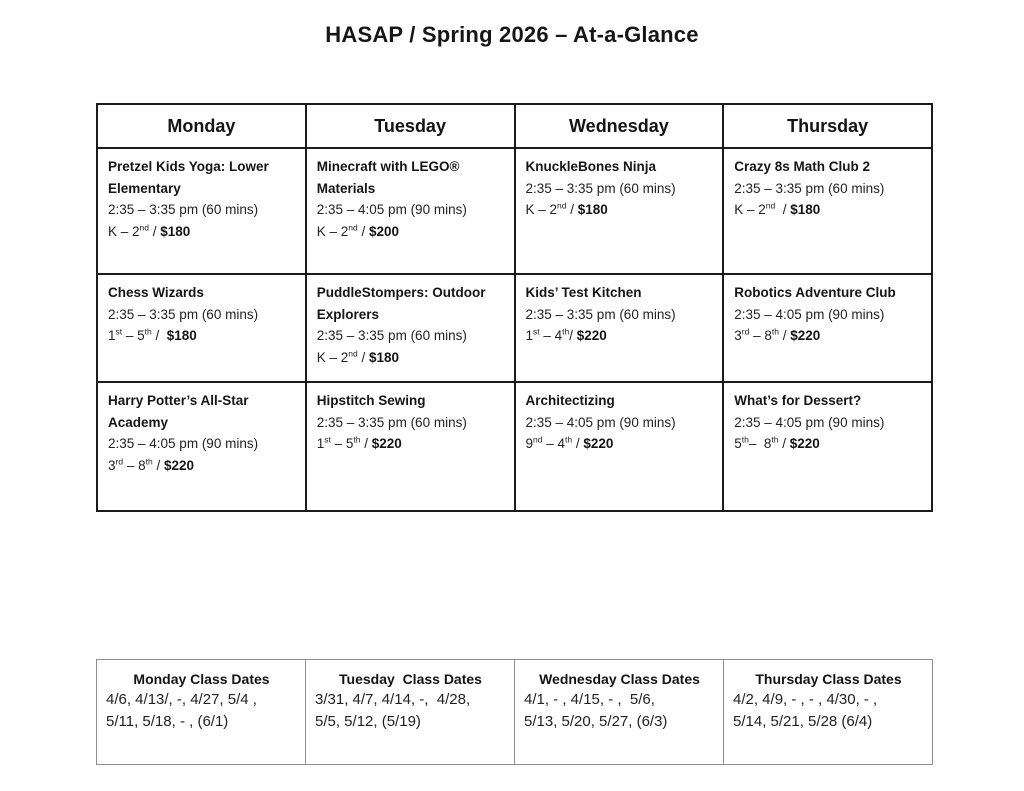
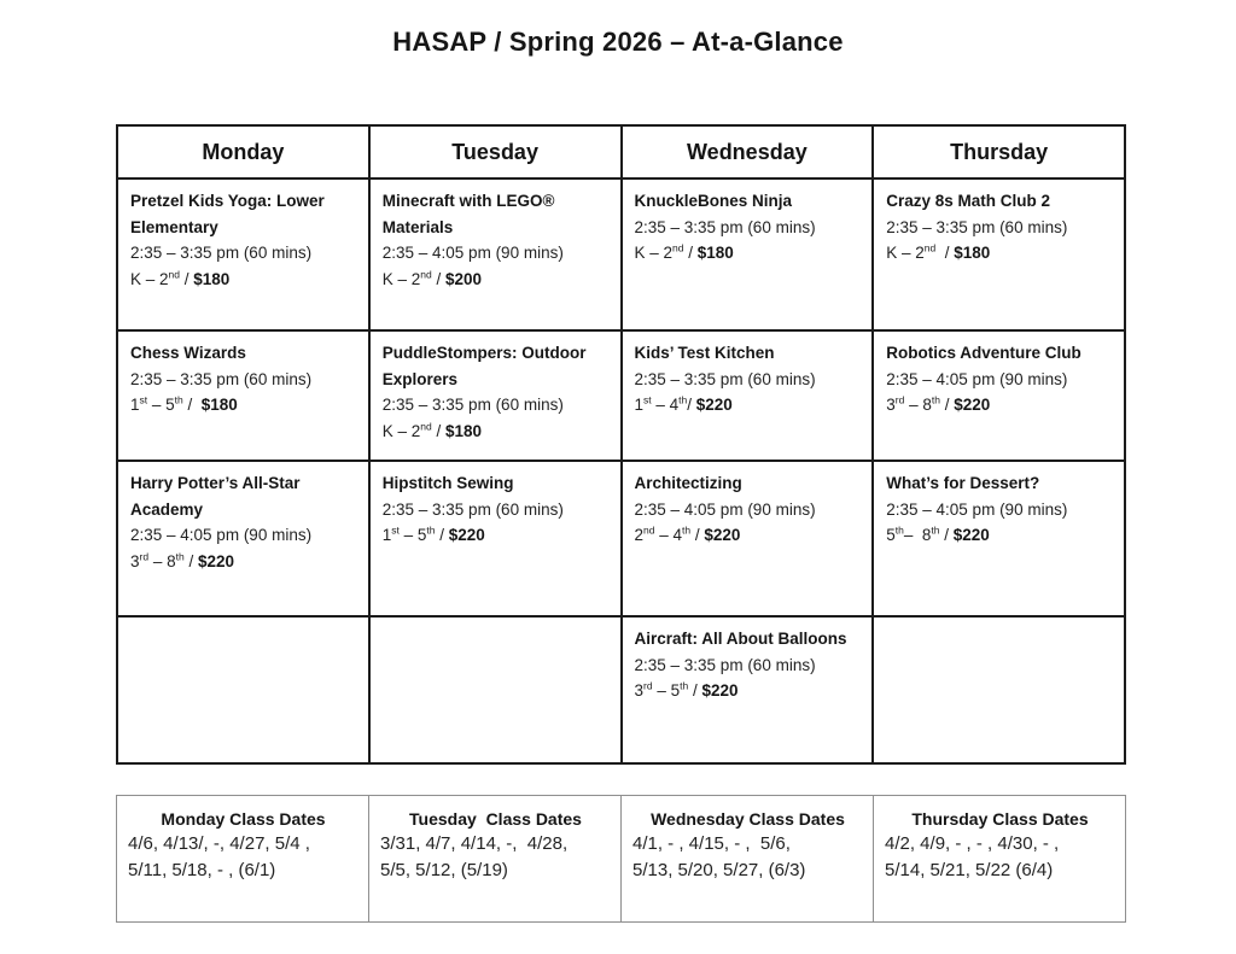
  HASAP / Spring 2026 – At-a-Glance
  Monday	Tuesday	Wednesday	Thursday
  Pretzel Kids Yoga: Lower Elementary 2:35 – 3:35 pm (60 mins) K – 2nd / $180	Minecraft with LEGO® Materials 2:35 – 4:05 pm (90 mins) K – 2nd / $200	KnuckleBones Ninja 2:35 – 3:35 pm (60 mins) K – 2nd / $180	Crazy 8s Math Club 2 2:35 – 3:35 pm (60 mins) K – 2nd / $180
  Chess Wizards 2:35 – 3:35 pm (60 mins) 1st – 5th / $180	PuddleStompers: Outdoor Explorers 2:35 – 3:35 pm (60 mins) K – 2nd / $180	Kids’ Test Kitchen 2:35 – 3:35 pm (60 mins) 1st – 4th/ $220	Robotics Adventure Club 2:35 – 4:05 pm (90 mins) 3rd – 8th / $220
- Harry Potter’s All-Star Academy 2:35 – 4:05 pm (90 mins) 3rd – 8th / $220	Hipstitch Sewing 2:35 – 3:35 pm (60 mins) 1st – 5th / $220	Architectizing 2:35 – 4:05 pm (90 mins) 9nd – 4th / $220	What’s for Dessert? 2:35 – 4:05 pm (90 mins) 5th– 8th / $220
+ Harry Potter’s All-Star Academy 2:35 – 4:05 pm (90 mins) 3rd – 8th / $220	Hipstitch Sewing 2:35 – 3:35 pm (60 mins) 1st – 5th / $220	Architectizing 2:35 – 4:05 pm (90 mins) 2nd – 4th / $220	What’s for Dessert? 2:35 – 4:05 pm (90 mins) 5th– 8th / $220
+ 		Aircraft: All About Balloons 2:35 – 3:35 pm (60 mins) 3rd – 5th / $220
- Monday Class Dates 4/6, 4/13/, -, 4/27, 5/4 , 5/11, 5/18, - , (6/1)	Tuesday Class Dates 3/31, 4/7, 4/14, -, 4/28, 5/5, 5/12, (5/19)	Wednesday Class Dates 4/1, - , 4/15, - , 5/6, 5/13, 5/20, 5/27, (6/3)	Thursday Class Dates 4/2, 4/9, - , - , 4/30, - , 5/14, 5/21, 5/28 (6/4)
+ Monday Class Dates 4/6, 4/13/, -, 4/27, 5/4 , 5/11, 5/18, - , (6/1)	Tuesday Class Dates 3/31, 4/7, 4/14, -, 4/28, 5/5, 5/12, (5/19)	Wednesday Class Dates 4/1, - , 4/15, - , 5/6, 5/13, 5/20, 5/27, (6/3)	Thursday Class Dates 4/2, 4/9, - , - , 4/30, - , 5/14, 5/21, 5/22 (6/4)
